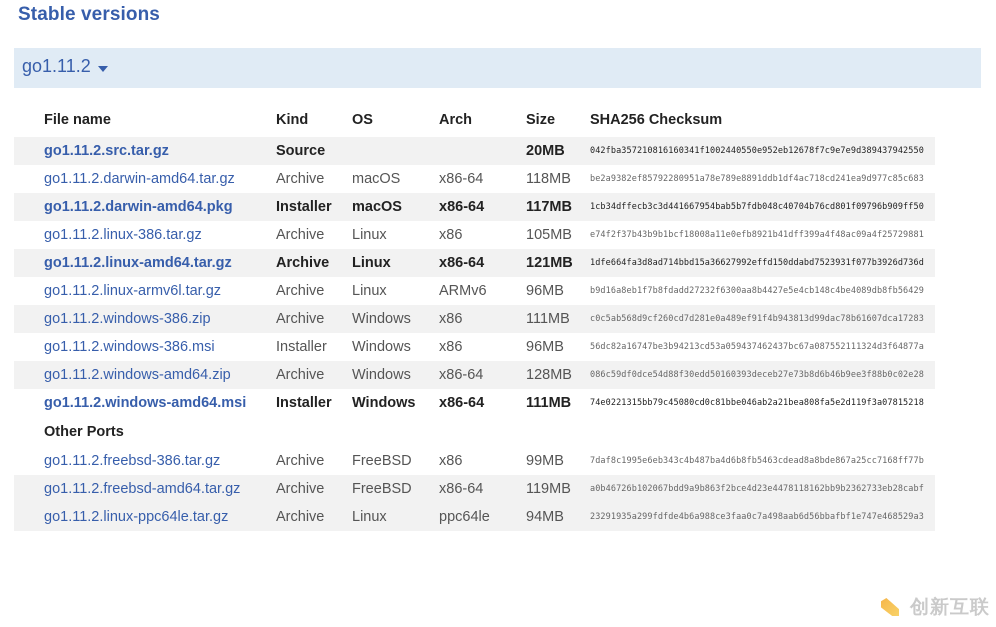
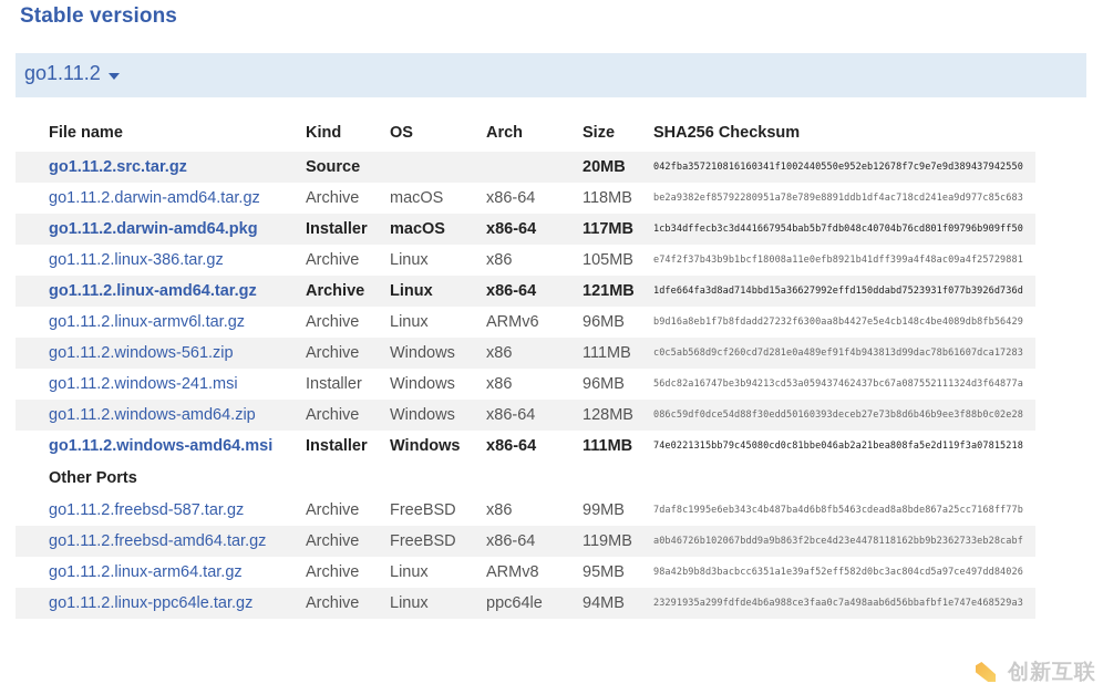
  Stable versions
  go1.11.2
  File name	Kind	OS	Arch	Size	SHA256 Checksum
  go1.11.2.src.tar.gz	Source			20MB	042fba357210816160341f1002440550e952eb12678f7c9e7e9d389437942550
  go1.11.2.darwin-amd64.tar.gz	Archive	macOS	x86-64	118MB	be2a9382ef85792280951a78e789e8891ddb1df4ac718cd241ea9d977c85c683
  go1.11.2.darwin-amd64.pkg	Installer	macOS	x86-64	117MB	1cb34dffecb3c3d441667954bab5b7fdb048c40704b76cd801f09796b909ff50
  go1.11.2.linux-386.tar.gz	Archive	Linux	x86	105MB	e74f2f37b43b9b1bcf18008a11e0efb8921b41dff399a4f48ac09a4f25729881
  go1.11.2.linux-amd64.tar.gz	Archive	Linux	x86-64	121MB	1dfe664fa3d8ad714bbd15a36627992effd150ddabd7523931f077b3926d736d
  go1.11.2.linux-armv6l.tar.gz	Archive	Linux	ARMv6	96MB	b9d16a8eb1f7b8fdadd27232f6300aa8b4427e5e4cb148c4be4089db8fb56429
- go1.11.2.windows-386.zip	Archive	Windows	x86	111MB	c0c5ab568d9cf260cd7d281e0a489ef91f4b943813d99dac78b61607dca17283
+ go1.11.2.windows-561.zip	Archive	Windows	x86	111MB	c0c5ab568d9cf260cd7d281e0a489ef91f4b943813d99dac78b61607dca17283
- go1.11.2.windows-386.msi	Installer	Windows	x86	96MB	56dc82a16747be3b94213cd53a059437462437bc67a087552111324d3f64877a
+ go1.11.2.windows-241.msi	Installer	Windows	x86	96MB	56dc82a16747be3b94213cd53a059437462437bc67a087552111324d3f64877a
  go1.11.2.windows-amd64.zip	Archive	Windows	x86-64	128MB	086c59df0dce54d88f30edd50160393deceb27e73b8d6b46b9ee3f88b0c02e28
  go1.11.2.windows-amd64.msi	Installer	Windows	x86-64	111MB	74e0221315bb79c45080cd0c81bbe046ab2a21bea808fa5e2d119f3a07815218
  Other Ports
- go1.11.2.freebsd-386.tar.gz	Archive	FreeBSD	x86	99MB	7daf8c1995e6eb343c4b487ba4d6b8fb5463cdead8a8bde867a25cc7168ff77b
+ go1.11.2.freebsd-587.tar.gz	Archive	FreeBSD	x86	99MB	7daf8c1995e6eb343c4b487ba4d6b8fb5463cdead8a8bde867a25cc7168ff77b
  go1.11.2.freebsd-amd64.tar.gz	Archive	FreeBSD	x86-64	119MB	a0b46726b102067bdd9a9b863f2bce4d23e4478118162bb9b2362733eb28cabf
+ go1.11.2.linux-arm64.tar.gz	Archive	Linux	ARMv8	95MB	98a42b9b8d3bacbcc6351a1e39af52eff582d0bc3ac804cd5a97ce497dd84026
  go1.11.2.linux-ppc64le.tar.gz	Archive	Linux	ppc64le	94MB	23291935a299fdfde4b6a988ce3faa0c7a498aab6d56bbafbf1e747e468529a3
  创新互联
